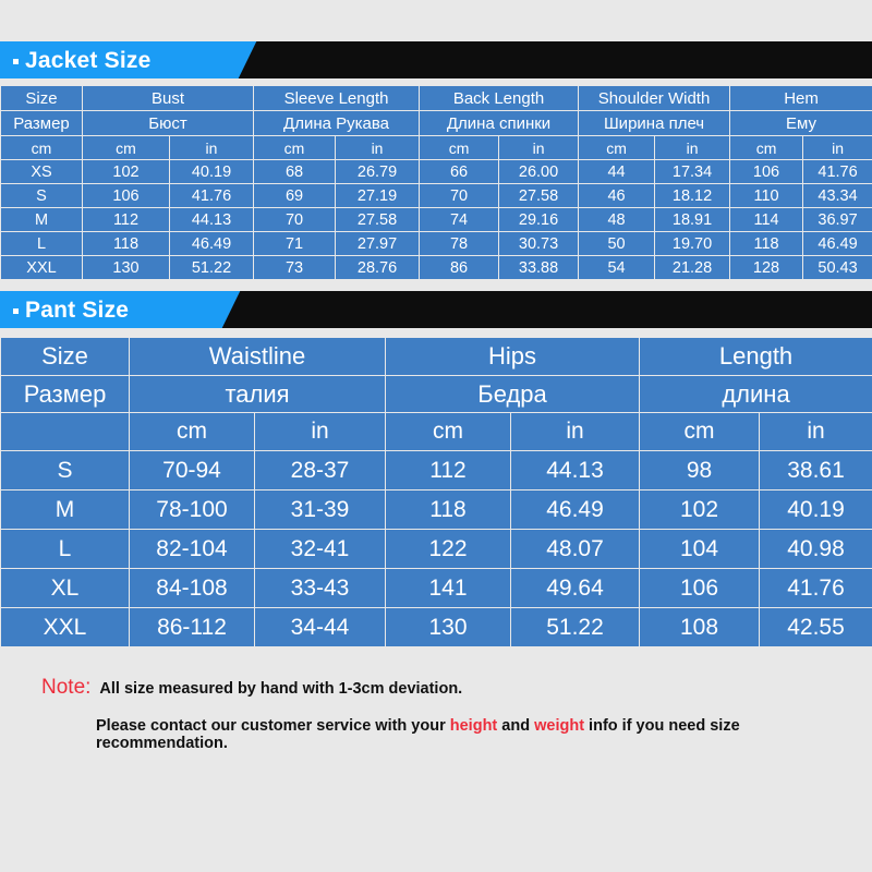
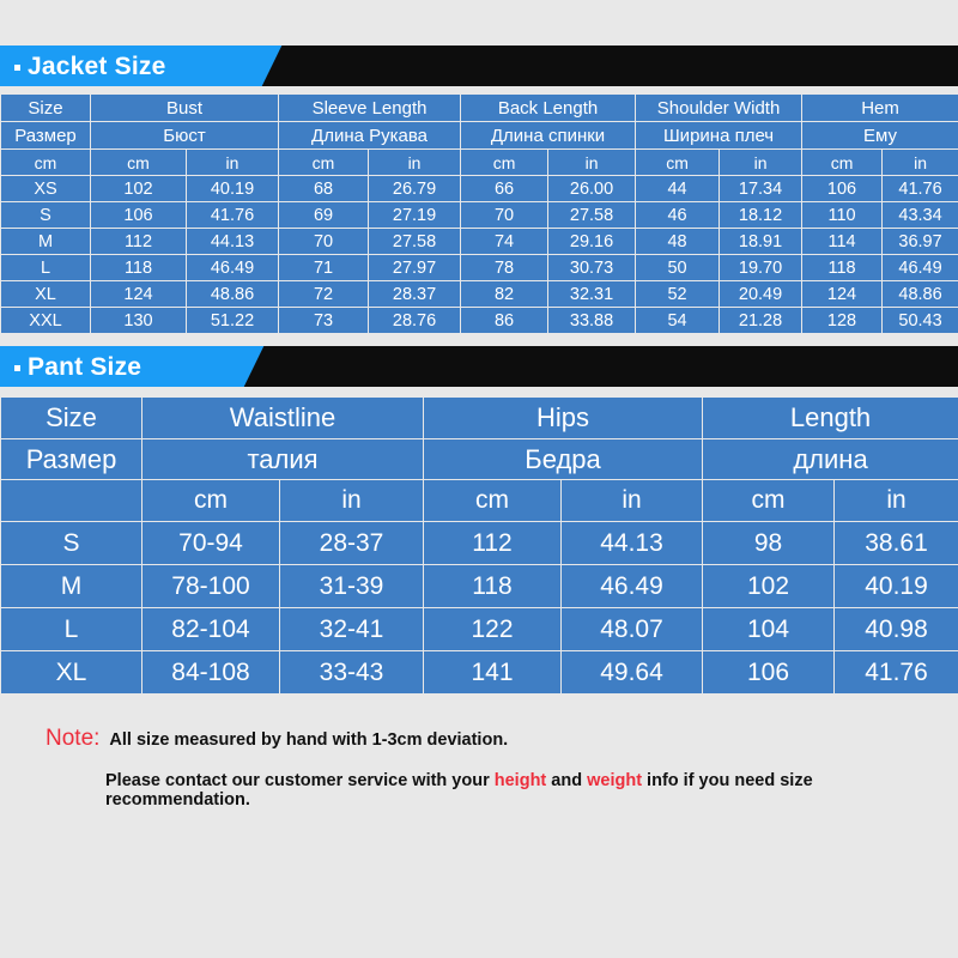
  Jacket Size
  Size	Bust	Sleeve Length	Back Length	Shoulder Width	Hem
  Размер	Бюст	Длина Рукава	Длина спинки	Ширина плеч	Ему
  cm	cm	in	cm	in	cm	in	cm	in	cm	in
  XS	102	40.19	68	26.79	66	26.00	44	17.34	106	41.76
  S	106	41.76	69	27.19	70	27.58	46	18.12	110	43.34
  M	112	44.13	70	27.58	74	29.16	48	18.91	114	36.97
  L	118	46.49	71	27.97	78	30.73	50	19.70	118	46.49
+ XL	124	48.86	72	28.37	82	32.31	52	20.49	124	48.86
  XXL	130	51.22	73	28.76	86	33.88	54	21.28	128	50.43
  Pant Size
  Size	Waistline	Hips	Length
  Размер	талия	Бедра	длина
  	cm	in	cm	in	cm	in
  S	70-94	28-37	112	44.13	98	38.61
  M	78-100	31-39	118	46.49	102	40.19
  L	82-104	32-41	122	48.07	104	40.98
  XL	84-108	33-43	141	49.64	106	41.76
- XXL	86-112	34-44	130	51.22	108	42.55
  Note:
  All size measured by hand with 1-3cm deviation.
  Please contact our customer service with your height and weight info if you need size recommendation.
